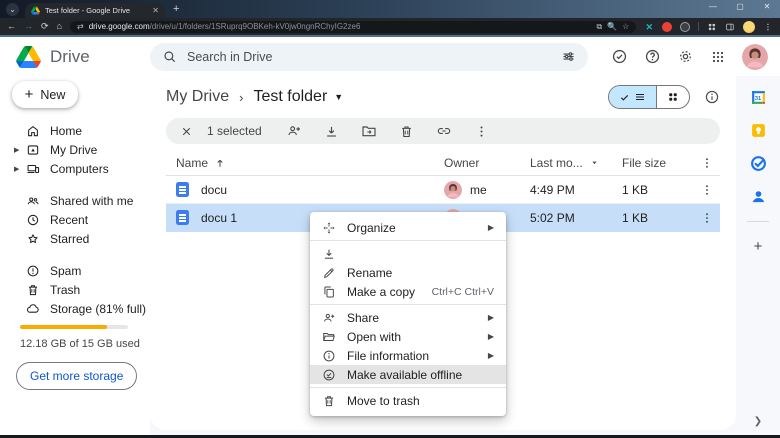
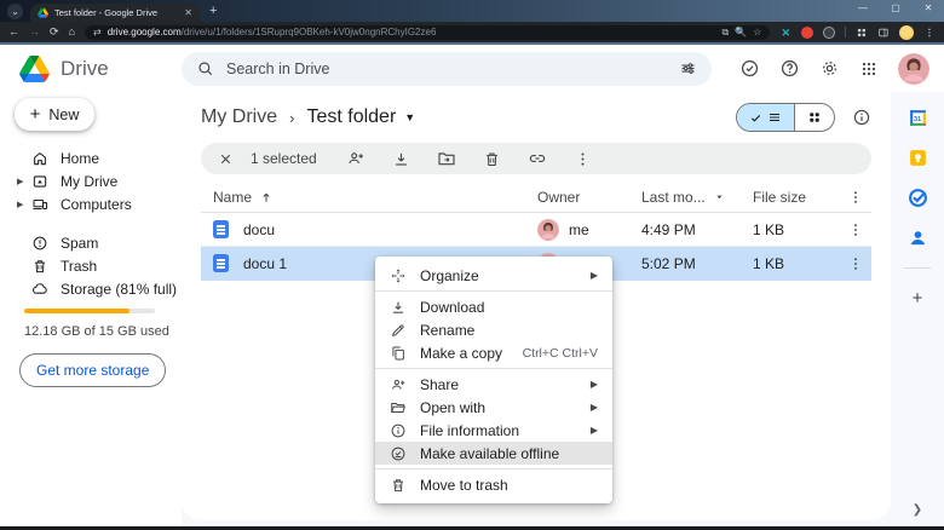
  ⌄
  Test folder - Google Drive
  ✕
  +
  —
  ▢
  ✕
  ←
  →
  ⟳
  ⌂
  ⇄
  drive.google.com/drive/u/1/folders/1SRuprq9OBKeh-kV0jw0ngnRChyIG2ze6
  ⧉
  🔍
  ☆
  ✕
  Drive
  Search in Drive
  +
  New
  Home
  My Drive
  Computers
- Shared with me
- Recent
- Starred
  Spam
  Trash
  Storage (81% full)
  12.18 GB of 15 GB used
  Get more storage
  My Drive
  ›
  Test folder
  ▼
  1 selected
  Name
  Owner
  Last mo...
  File size
  docu
  me
  4:49 PM
  1 KB
  docu 1
  5:02 PM
  1 KB
  +
  ❯
  Organize
  ▶
+ Download
  Rename
  Make a copy
  Ctrl+C Ctrl+V
  Share
  ▶
  Open with
  ▶
  File information
  ▶
  Make available offline
  Move to trash
